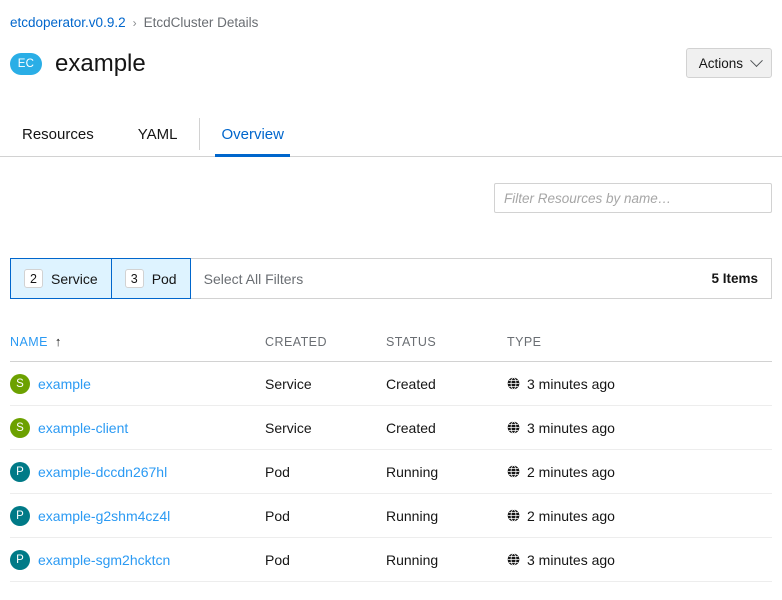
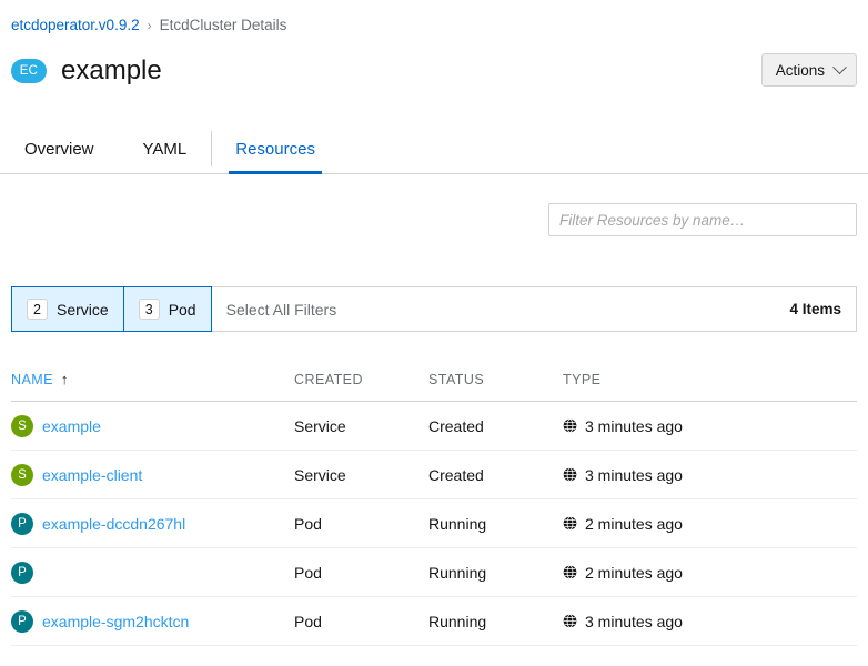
  etcdoperator.v0.9.2
  ›
  EtcdCluster Details
  EC
  example
  Actions
- Resources
+ Overview
  YAML
- Overview
+ Resources
  Filter Resources by name…
  2
  Service
  3
  Pod
  Select All Filters
- 5 Items
+ 4 Items
  NAME
  ↑
  CREATED
  STATUS
  TYPE
  S
  example
  Service
  Created
  3 minutes ago
  S
  example-client
  Service
  Created
  3 minutes ago
  P
  example-dccdn267hl
  Pod
  Running
  2 minutes ago
  P
- example-g2shm4cz4l
  Pod
  Running
  2 minutes ago
  P
  example-sgm2hcktcn
  Pod
  Running
  3 minutes ago
